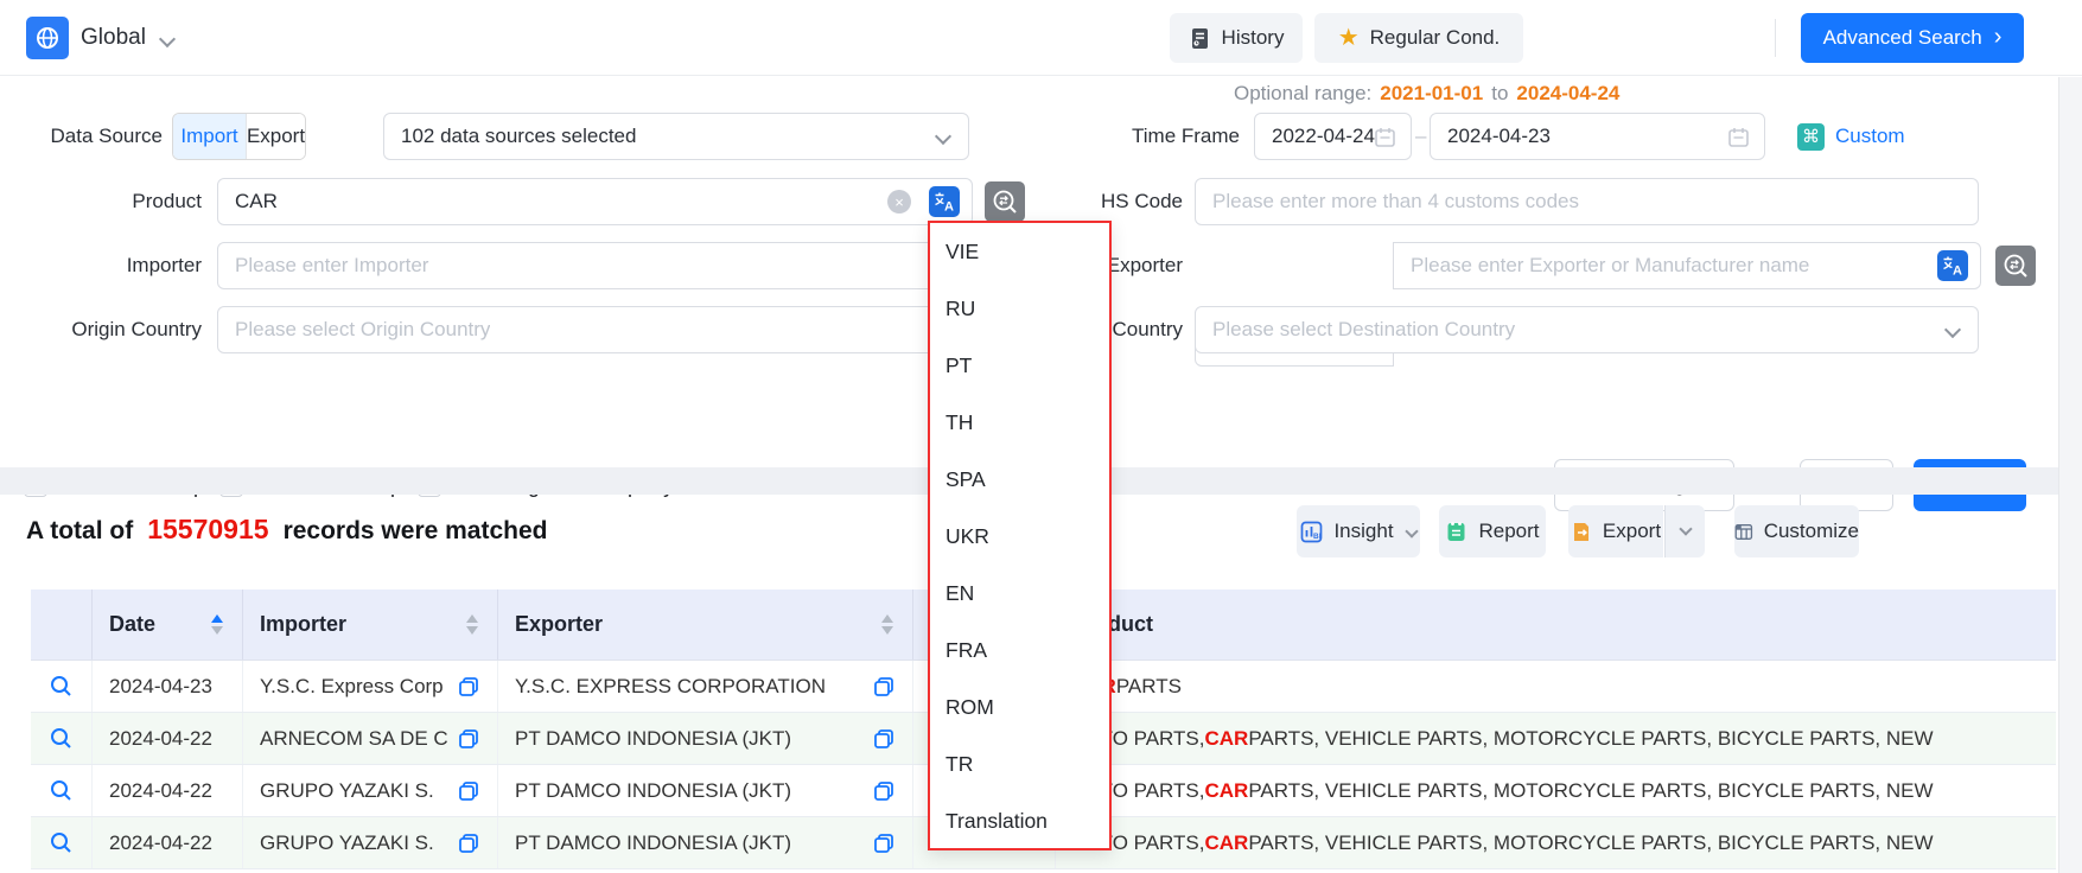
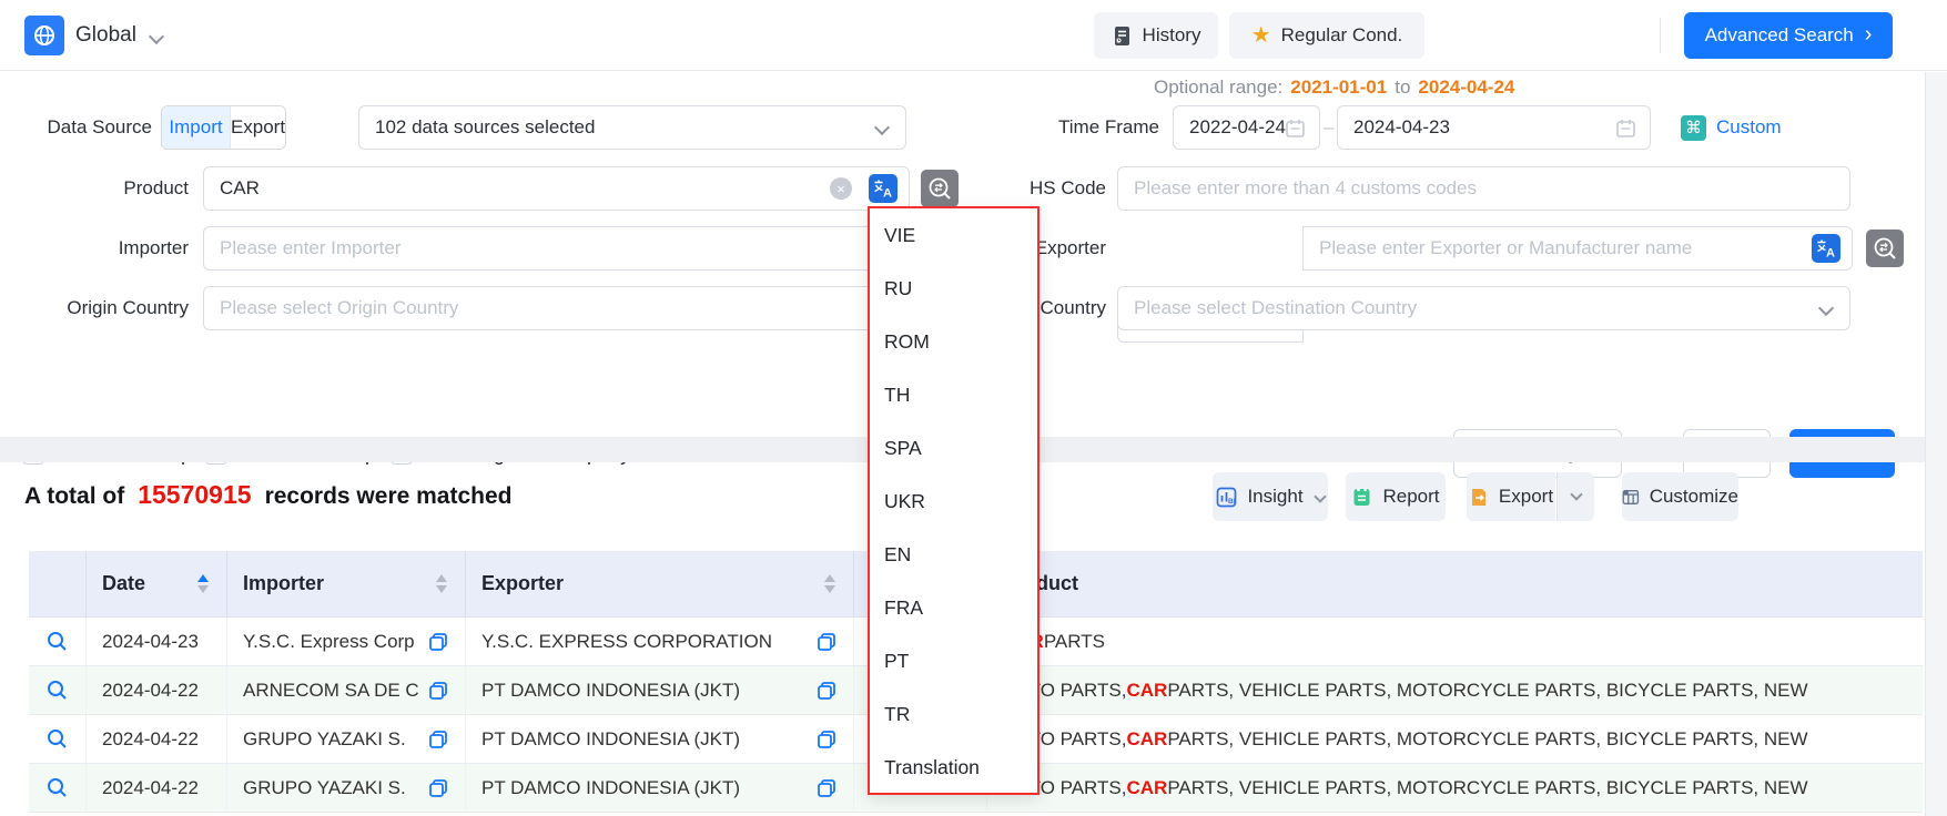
  Global
  History
  ★
  Regular Cond.
  Advanced Search
  ›
  Optional range:
  2021-01-01
  to
  2024-04-24
  Data Source
  Import
  Export
  102 data sources selected
  Time Frame
  2022-04-24
  –
  2024-04-23
  ⌘
  Custom
  Product
  CAR
  ×
  A
  HS Code
  Please enter more than 4 customs codes
  Importer
  Please enter Importer
  Exporter
  Please enter Exporter or Manufacturer name
  A
  Origin Country
  Please select Origin Country
  Please select Destination Country
  A total of
  15570915
  records were matched
  Insight
  Report
  Export
  Customize
  Date
  Importer
  Exporter
  2024-04-23
  Y.S.C. Express Corp
  Y.S.C. EXPRESS CORPORATION
  PARTS
  2024-04-22
  ARNECOM SA DE C
  PT DAMCO INDONESIA (JKT)
  O PARTS,
  CAR
  PARTS, VEHICLE PARTS, MOTORCYCLE PARTS, BICYCLE PARTS, NEW
  2024-04-22
  GRUPO YAZAKI S.
  PT DAMCO INDONESIA (JKT)
  O PARTS,
  CAR
  PARTS, VEHICLE PARTS, MOTORCYCLE PARTS, BICYCLE PARTS, NEW
  2024-04-22
  GRUPO YAZAKI S.
  PT DAMCO INDONESIA (JKT)
  O PARTS,
  CAR
  PARTS, VEHICLE PARTS, MOTORCYCLE PARTS, BICYCLE PARTS, NEW
  VIE
  RU
- PT
+ ROM
  TH
  SPA
  UKR
  EN
  FRA
- ROM
+ PT
  TR
  Translation
